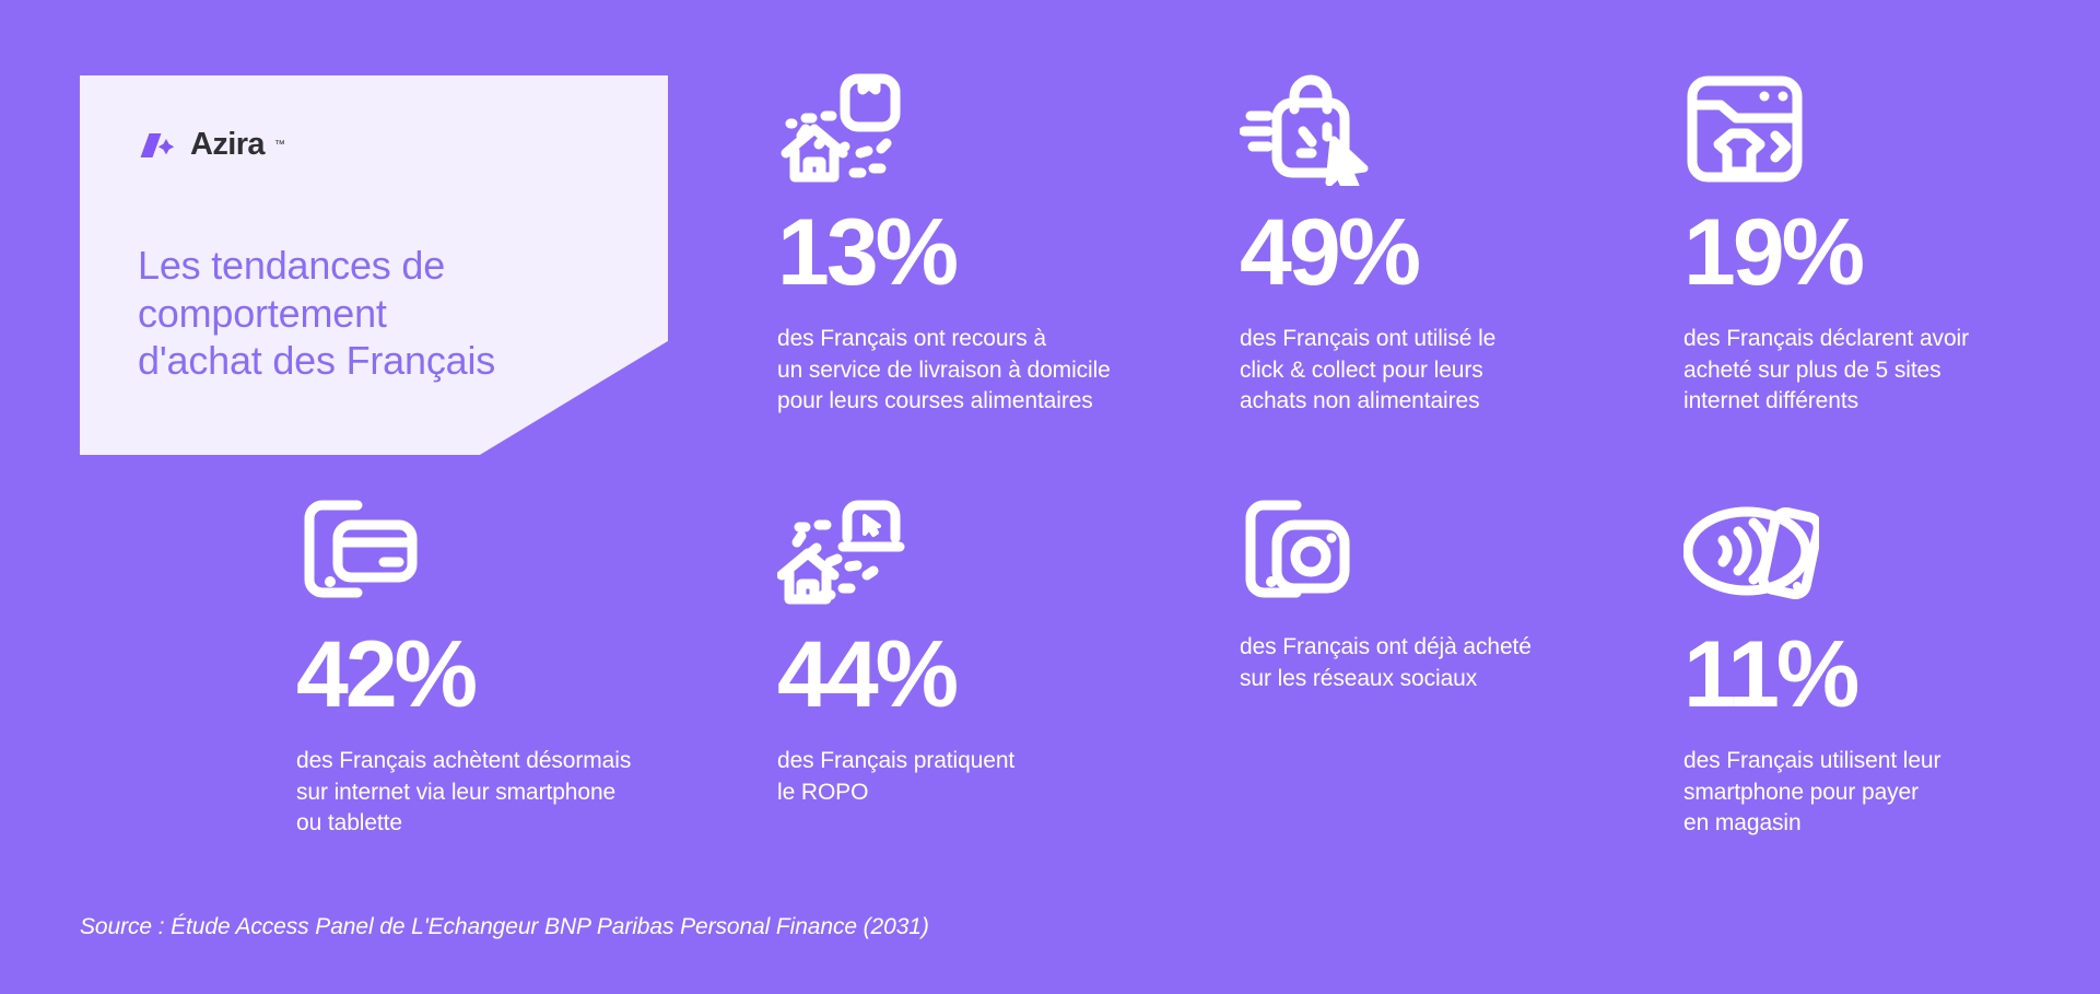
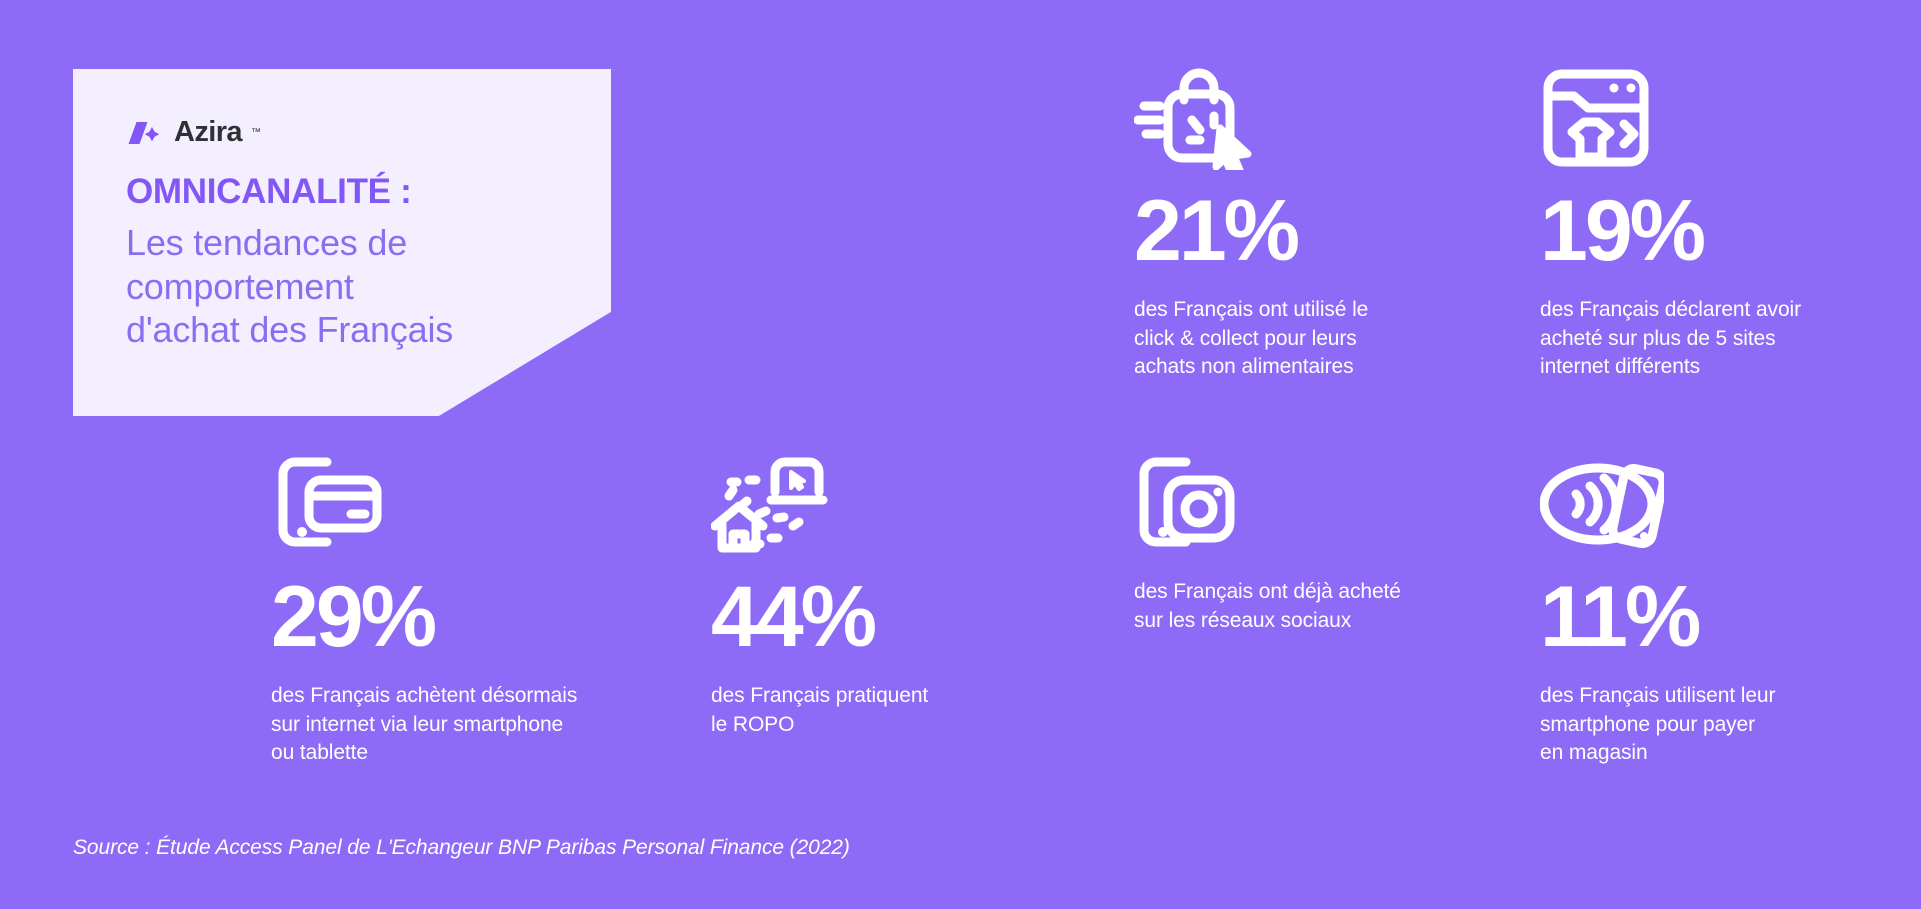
  Azira
  ™
+ OMNICANALITÉ :
  Les tendances de
  comportement
  d'achat des Français
- 13%
- des Français ont recours à
- un service de livraison à domicile
- pour leurs courses alimentaires
- 49%
+ 21%
  des Français ont utilisé le
  click & collect pour leurs
  achats non alimentaires
  19%
  des Français déclarent avoir
  acheté sur plus de 5 sites
  internet différents
- 42%
+ 29%
  des Français achètent désormais
  sur internet via leur smartphone
  ou tablette
  44%
  des Français pratiquent
  le ROPO
  des Français ont déjà acheté
  sur les réseaux sociaux
  11%
  des Français utilisent leur
  smartphone pour payer
  en magasin
- Source : Étude Access Panel de L'Echangeur BNP Paribas Personal Finance (2031)
+ Source : Étude Access Panel de L'Echangeur BNP Paribas Personal Finance (2022)
